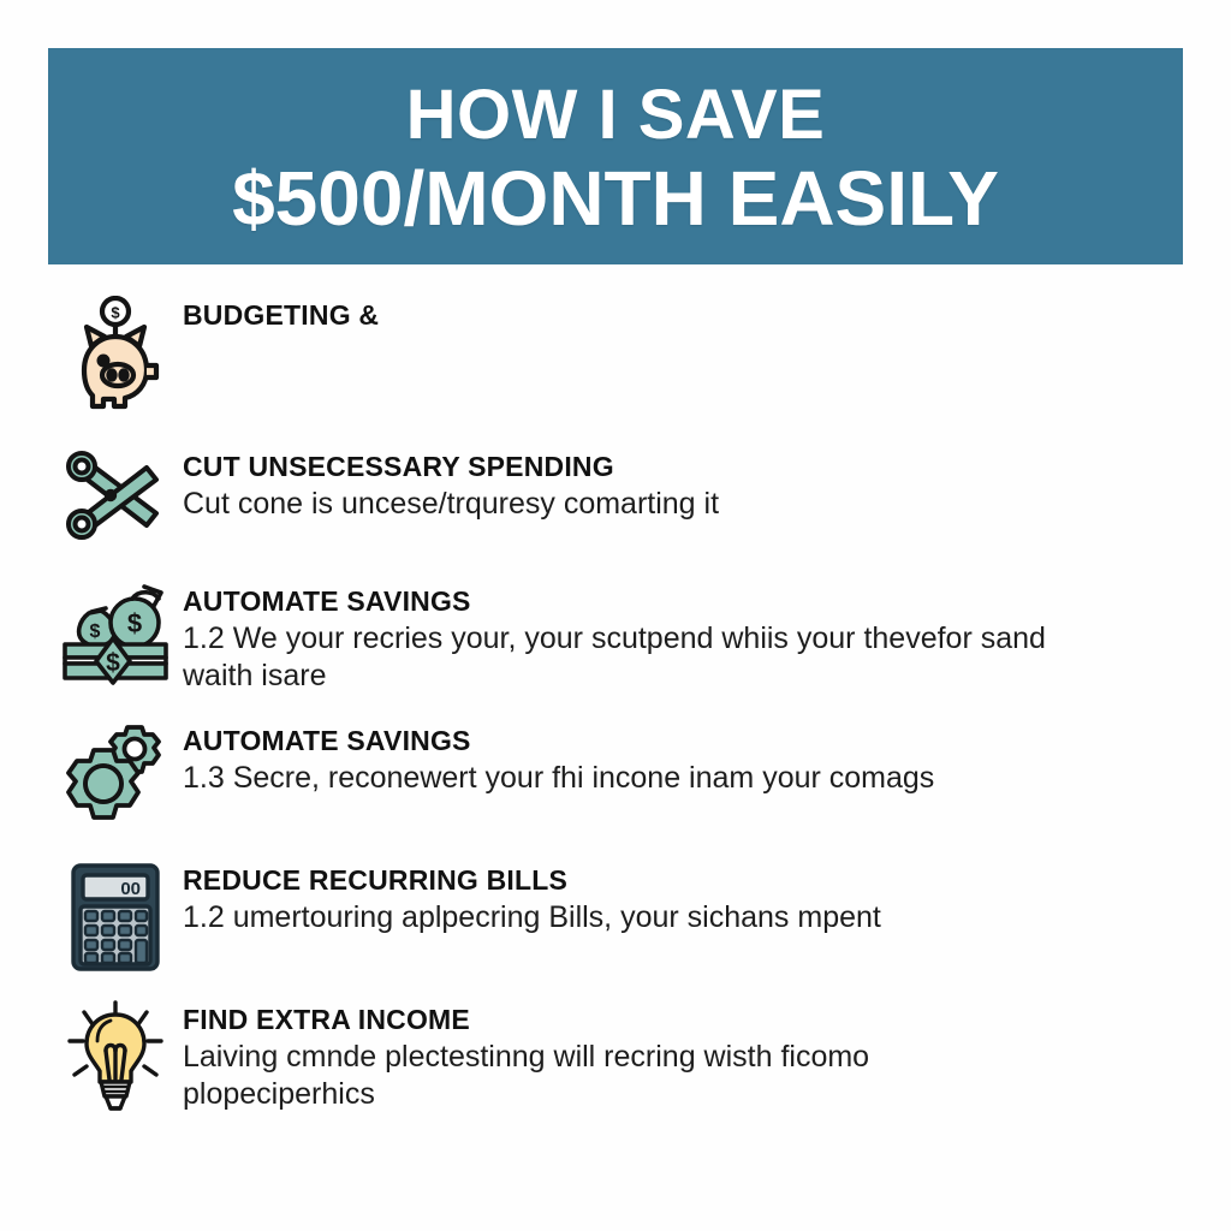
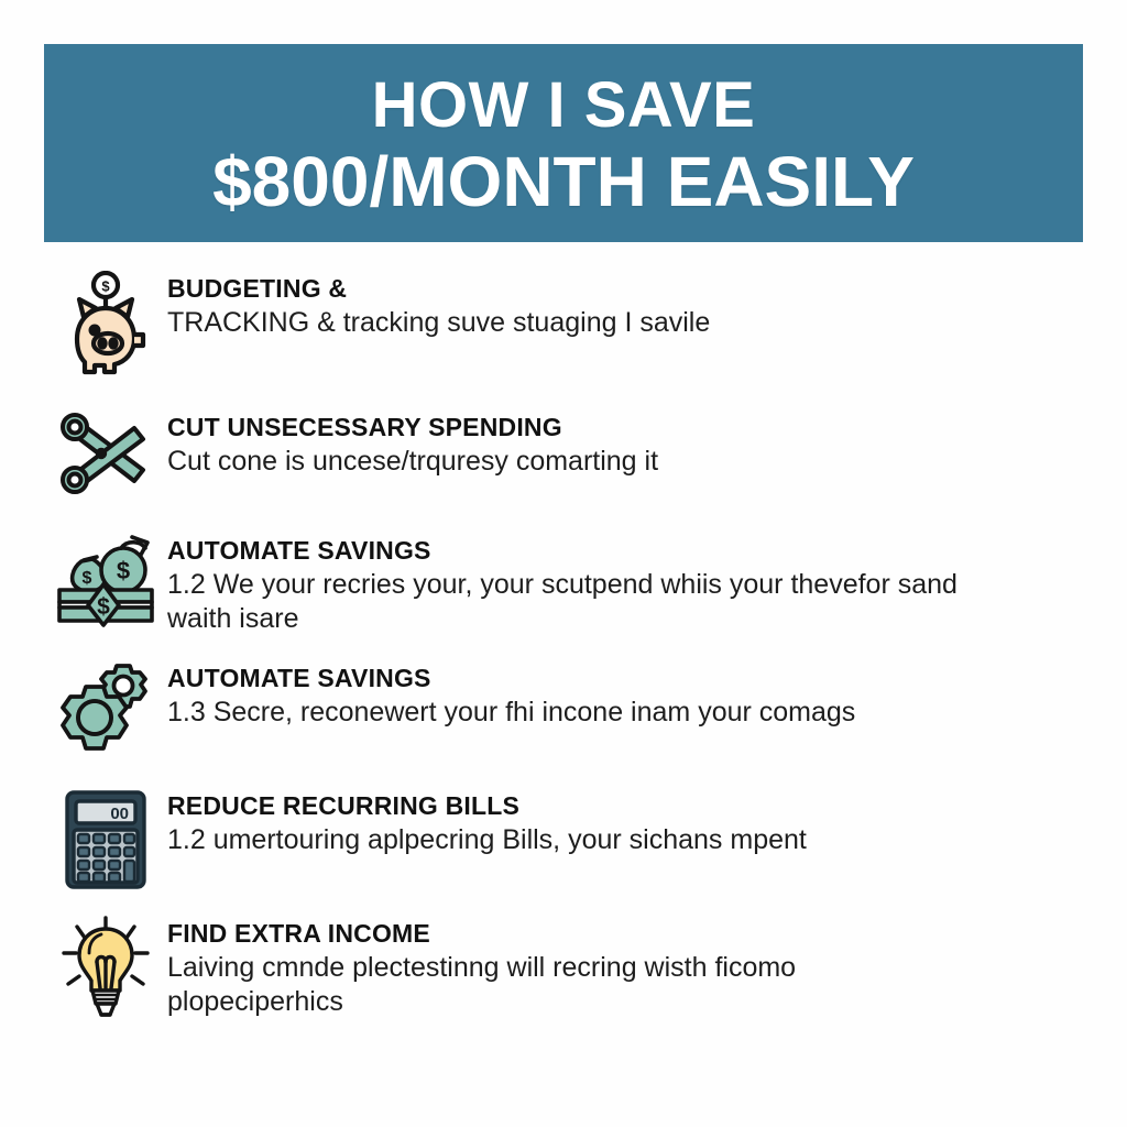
  HOW I SAVE
- $500/MONTH EASILY
+ $800/MONTH EASILY
  $
  BUDGETING &
+ TRACKING & tracking suve stuaging I savile
  CUT UNSECESSARY SPENDING
  Cut cone is uncese/trquresy comarting it
  $
  $
  $
  AUTOMATE SAVINGS
  1.2 We your recries your, your scutpend whiis your thevefor sand waith isare
  AUTOMATE SAVINGS
  1.3 Secre, reconewert your fhi incone inam your comags
  00
  REDUCE RECURRING BILLS
  1.2 umertouring aplpecring Bills, your sichans mpent
  FIND EXTRA INCOME
  Laiving cmnde plectestinng will recring wisth ficomo plopeciperhics
